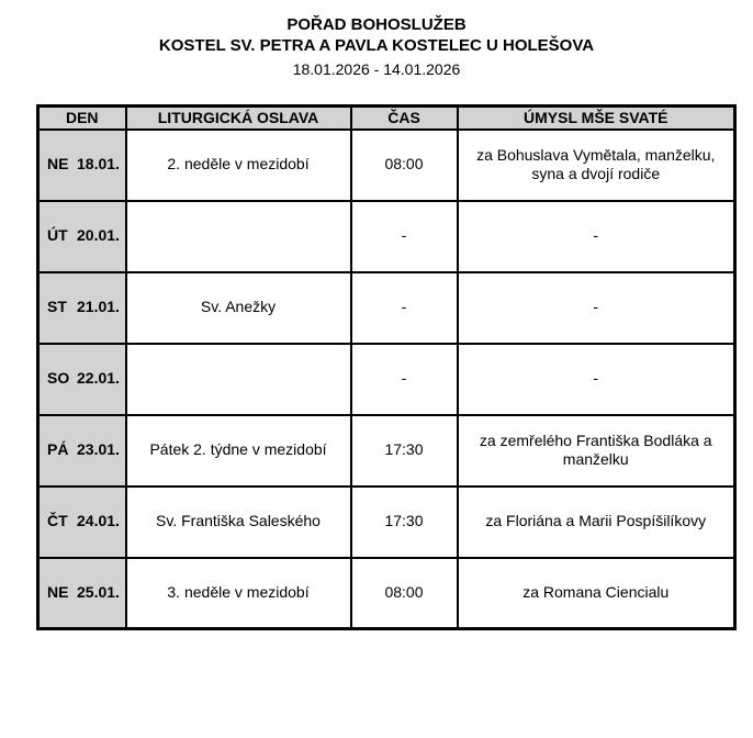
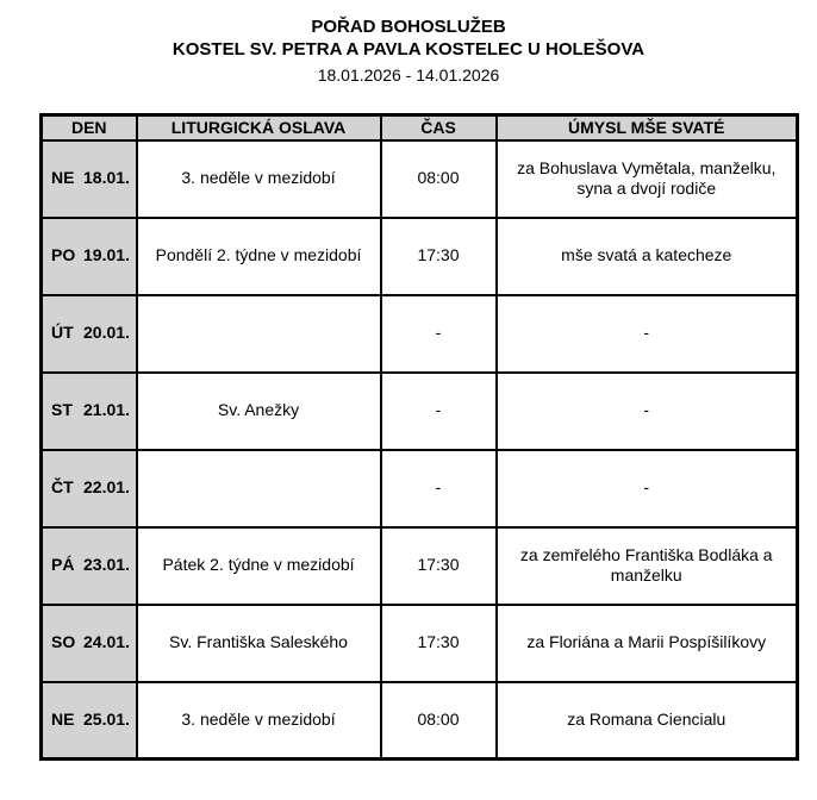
  POŘAD BOHOSLUŽEB
  KOSTEL SV. PETRA A PAVLA KOSTELEC U HOLEŠOVA
  18.01.2026 - 14.01.2026
  DEN	LITURGICKÁ OSLAVA	ČAS	ÚMYSL MŠE SVATÉ
- NE 18.01.	2. neděle v mezidobí	08:00	za Bohuslava Vymětala, manželku, syna a dvojí rodiče
+ NE 18.01.	3. neděle v mezidobí	08:00	za Bohuslava Vymětala, manželku, syna a dvojí rodiče
+ PO 19.01.	Pondělí 2. týdne v mezidobí	17:30	mše svatá a katecheze
  ÚT 20.01.		-	-
  ST 21.01.	Sv. Anežky	-	-
- SO 22.01.		-	-
+ ČT 22.01.		-	-
  PÁ 23.01.	Pátek 2. týdne v mezidobí	17:30	za zemřelého Františka Bodláka a manželku
- ČT 24.01.	Sv. Františka Saleského	17:30	za Floriána a Marii Pospíšilíkovy
+ SO 24.01.	Sv. Františka Saleského	17:30	za Floriána a Marii Pospíšilíkovy
  NE 25.01.	3. neděle v mezidobí	08:00	za Romana Ciencialu
